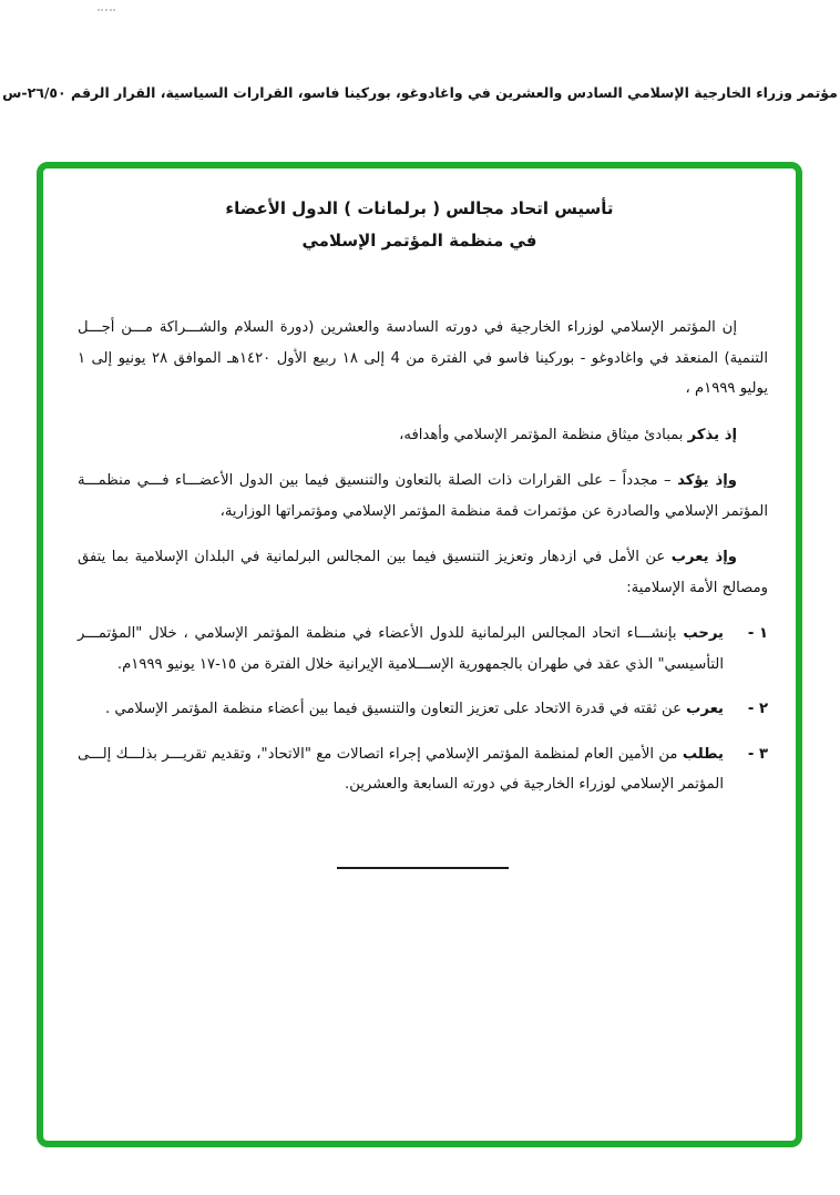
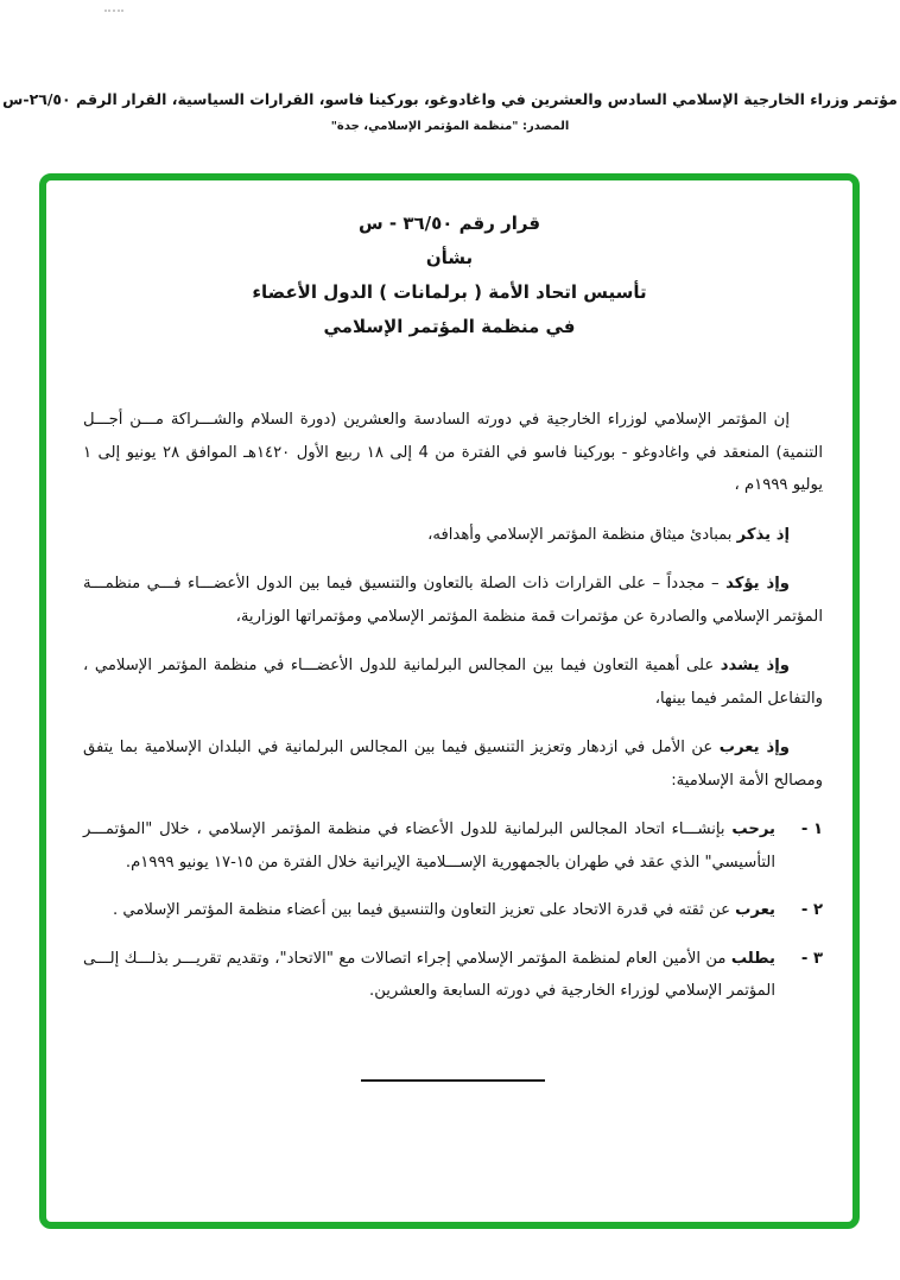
  مؤتمر وزراء الخارجية الإسلامي السادس والعشرين في واغادوغو، بوركينا فاسو، القرارات السياسية، القرار الرقم ٢٦/٥٠-س
+ المصدر: "منظمة المؤتمر الإسلامي، جدة"
+ قرار رقم ٣٦/٥٠ - س
+ بشأن
- تأسيس اتحاد مجالس ( برلمانات ) الدول الأعضاء
+ تأسيس اتحاد الأمة ( برلمانات ) الدول الأعضاء
  في منظمة المؤتمر الإسلامي
  إن المؤتمر الإسلامي لوزراء الخارجية في دورته السادسة والعشرين (دورة السلام والشـــراكة مـــن أجـــل التنمية) المنعقد في واغادوغو - بوركينا فاسو في الفترة من 4 إلى ١٨ ربيع الأول ١٤٢٠هـ الموافق ٢٨ يونيو إلى ١ يوليو ١٩٩٩م ،
  إذ يذكر بمبادئ ميثاق منظمة المؤتمر الإسلامي وأهدافه،
  وإذ يؤكد – مجدداً – على القرارات ذات الصلة بالتعاون والتنسيق فيما بين الدول الأعضـــاء فـــي منظمـــة المؤتمر الإسلامي والصادرة عن مؤتمرات قمة منظمة المؤتمر الإسلامي ومؤتمراتها الوزارية،
+ وإذ يشدد على أهمية التعاون فيما بين المجالس البرلمانية للدول الأعضـــاء في منظمة المؤتمر الإسلامي ، والتفاعل المثمر فيما بينها،
  وإذ يعرب عن الأمل في ازدهار وتعزيز التنسيق فيما بين المجالس البرلمانية في البلدان الإسلامية بما يتفق ومصالح الأمة الإسلامية:
  ١ -
  يرحب بإنشـــاء اتحاد المجالس البرلمانية للدول الأعضاء في منظمة المؤتمر الإسلامي ، خلال "المؤتمـــر التأسيسي" الذي عقد في طهران بالجمهورية الإســـلامية الإيرانية خلال الفترة من ١٥-١٧ يونيو ١٩٩٩م.
  ٢ -
  يعرب عن ثقته في قدرة الاتحاد على تعزيز التعاون والتنسيق فيما بين أعضاء منظمة المؤتمر الإسلامي .
  ٣ -
  يطلب من الأمين العام لمنظمة المؤتمر الإسلامي إجراء اتصالات مع "الاتحاد"، وتقديم تقريـــر بذلـــك إلـــى المؤتمر الإسلامي لوزراء الخارجية في دورته السابعة والعشرين.
